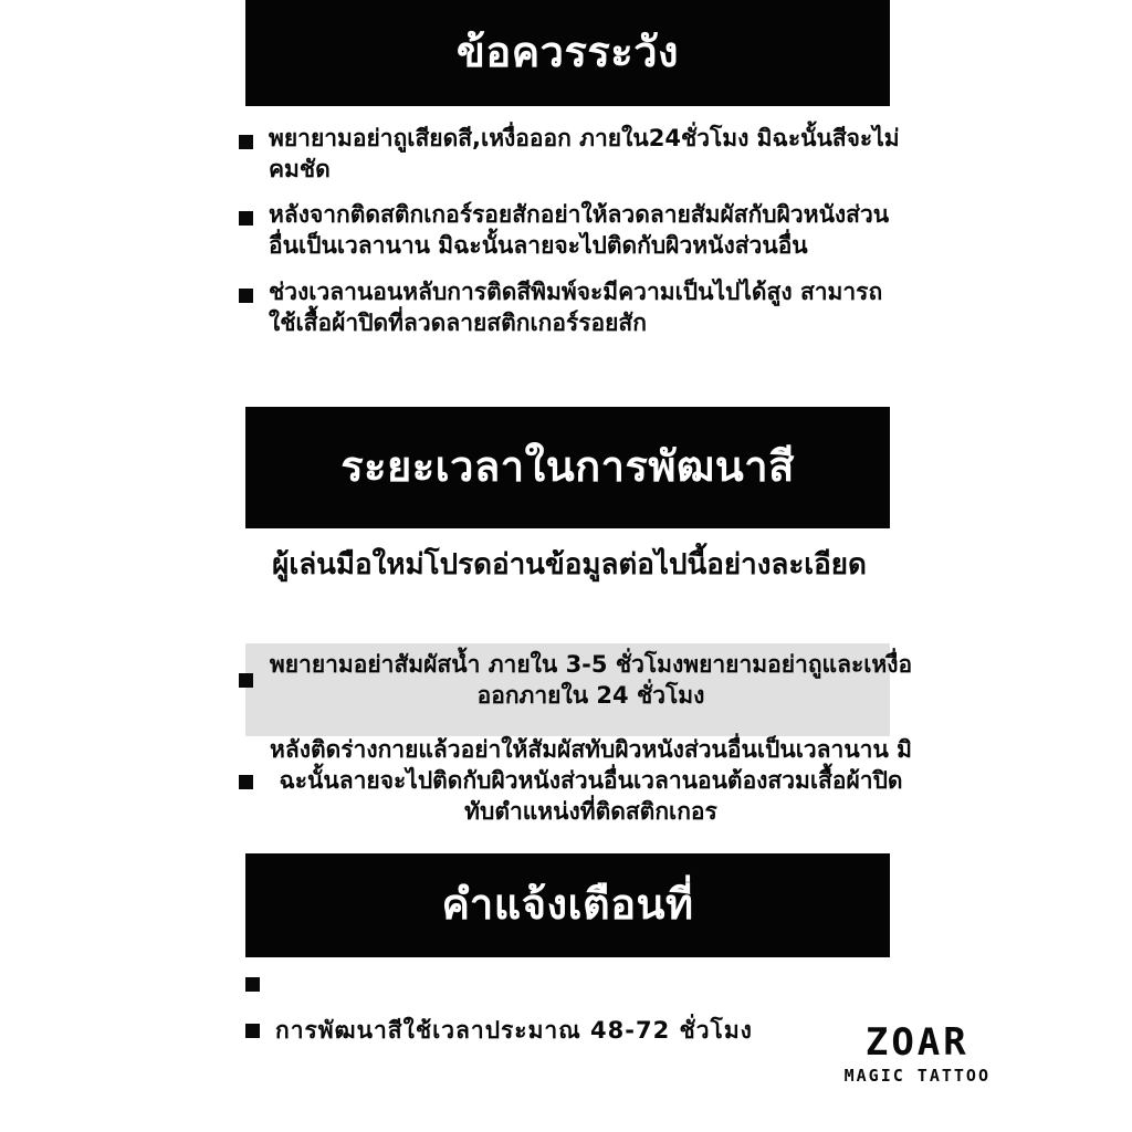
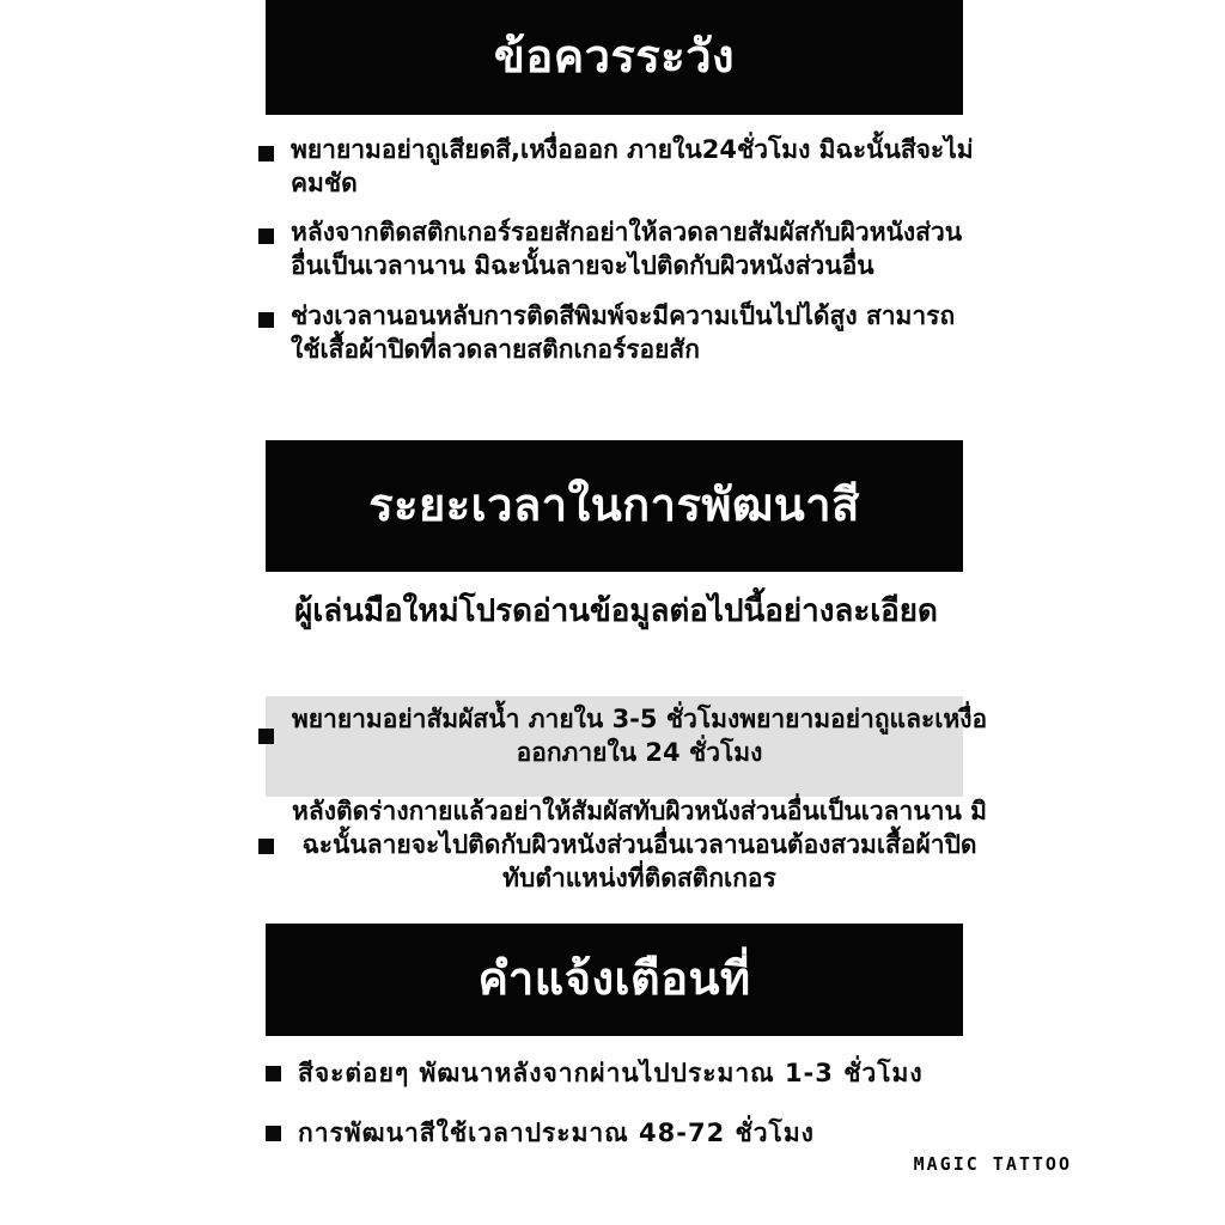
  ข้อควรระวัง
  พยายามอย่าถูเสียดสี,เหงื่อออก ภายใน24ชั่วโมง มิฉะนั้นสีจะไม่คมชัด
  หลังจากติดสติกเกอร์รอยสักอย่าให้ลวดลายสัมผัสกับผิวหนังส่วนอื่นเป็นเวลานาน มิฉะนั้นลายจะไปติดกับผิวหนังส่วนอื่น
  ช่วงเวลานอนหลับการติดสีพิมพ์จะมีความเป็นไปได้สูง สามารถใช้เสื้อผ้าปิดที่ลวดลายสติกเกอร์รอยสัก
  ระยะเวลาในการพัฒนาสี
  ผู้เล่นมือใหม่โปรดอ่านข้อมูลต่อไปนี้อย่างละเอียด
  พยายามอย่าสัมผัสน้ำ ภายใน 3-5 ชั่วโมงพยายามอย่าถูและเหงื่อออกภายใน 24 ชั่วโมง
  หลังติดร่างกายแล้วอย่าให้สัมผัสทับผิวหนังส่วนอื่นเป็นเวลานาน มิฉะนั้นลายจะไปติดกับผิวหนังส่วนอื่นเวลานอนต้องสวมเสื้อผ้าปิดทับตำแหน่งที่ติดสติกเกอร
  คำแจ้งเตือนที่
+ สีจะต่อยๆ พัฒนาหลังจากผ่านไปประมาณ 1-3 ชั่วโมง
  การพัฒนาสีใช้เวลาประมาณ 48-72 ชั่วโมง
- ZOAR
  MAGIC TATTOO
